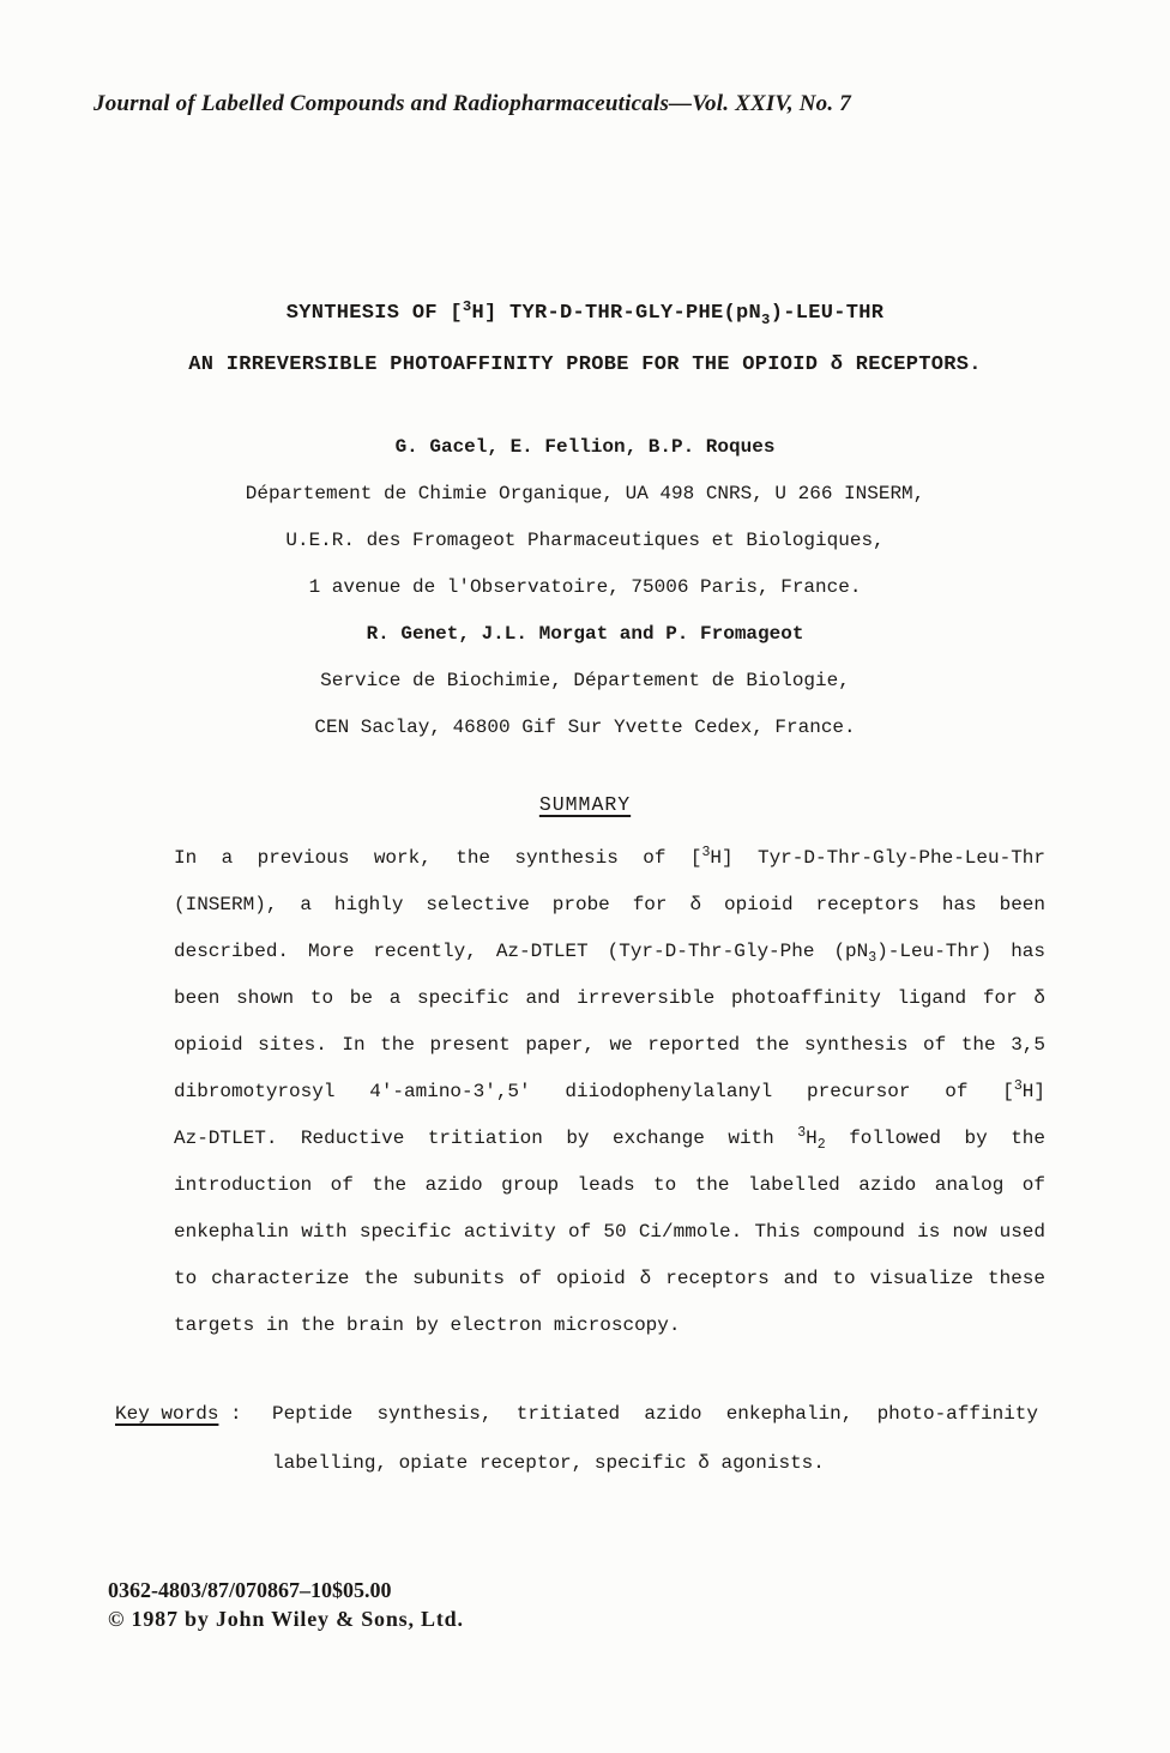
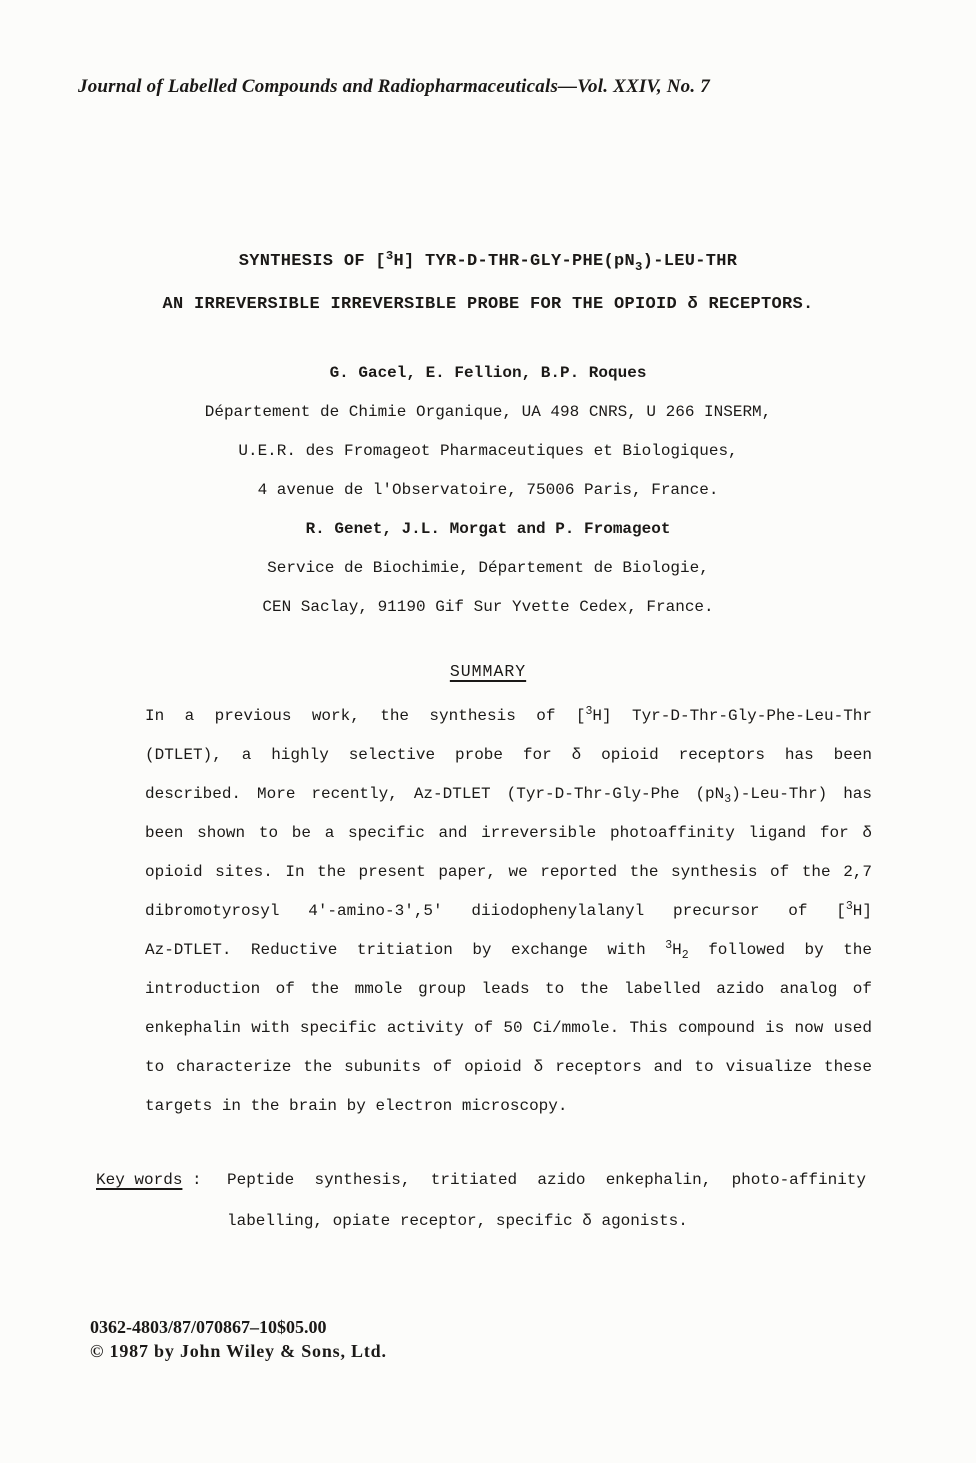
  Journal of Labelled Compounds and Radiopharmaceuticals—Vol. XXIV, No. 7
  SYNTHESIS OF [3H] TYR-D-THR-GLY-PHE(pN3)-LEU-THR
- AN IRREVERSIBLE PHOTOAFFINITY PROBE FOR THE OPIOID δ RECEPTORS.
+ AN IRREVERSIBLE IRREVERSIBLE PROBE FOR THE OPIOID δ RECEPTORS.
  G. Gacel, E. Fellion, B.P. Roques
  Département de Chimie Organique, UA 498 CNRS, U 266 INSERM,
  U.E.R. des Fromageot Pharmaceutiques et Biologiques,
- 1 avenue de l'Observatoire, 75006 Paris, France.
+ 4 avenue de l'Observatoire, 75006 Paris, France.
  R. Genet, J.L. Morgat and P. Fromageot
  Service de Biochimie, Département de Biologie,
- CEN Saclay, 46800 Gif Sur Yvette Cedex, France.
+ CEN Saclay, 91190 Gif Sur Yvette Cedex, France.
  SUMMARY
  In a previous work, the synthesis of [3H] Tyr-D-Thr-Gly-Phe-Leu-Thr
- (INSERM), a highly selective probe for δ opioid receptors has been
+ (DTLET), a highly selective probe for δ opioid receptors has been
  described. More recently, Az-DTLET (Tyr-D-Thr-Gly-Phe (pN3)-Leu-Thr) has
  been shown to be a specific and irreversible photoaffinity ligand for δ
- opioid sites. In the present paper, we reported the synthesis of the 3,5
+ opioid sites. In the present paper, we reported the synthesis of the 2,7
  dibromotyrosyl 4'-amino-3',5' diiodophenylalanyl precursor of [3H]
  Az-DTLET. Reductive tritiation by exchange with 3H2 followed by the
- introduction of the azido group leads to the labelled azido analog of
+ introduction of the mmole group leads to the labelled azido analog of
  enkephalin with specific activity of 50 Ci/mmole. This compound is now used
  to characterize the subunits of opioid δ receptors and to visualize these
  targets in the brain by electron microscopy.
  Key words :
  Peptide synthesis, tritiated azido enkephalin, photo-affinity
  labelling, opiate receptor, specific δ agonists.
  0362-4803/87/070867–10$05.00
  © 1987 by John Wiley & Sons, Ltd.
